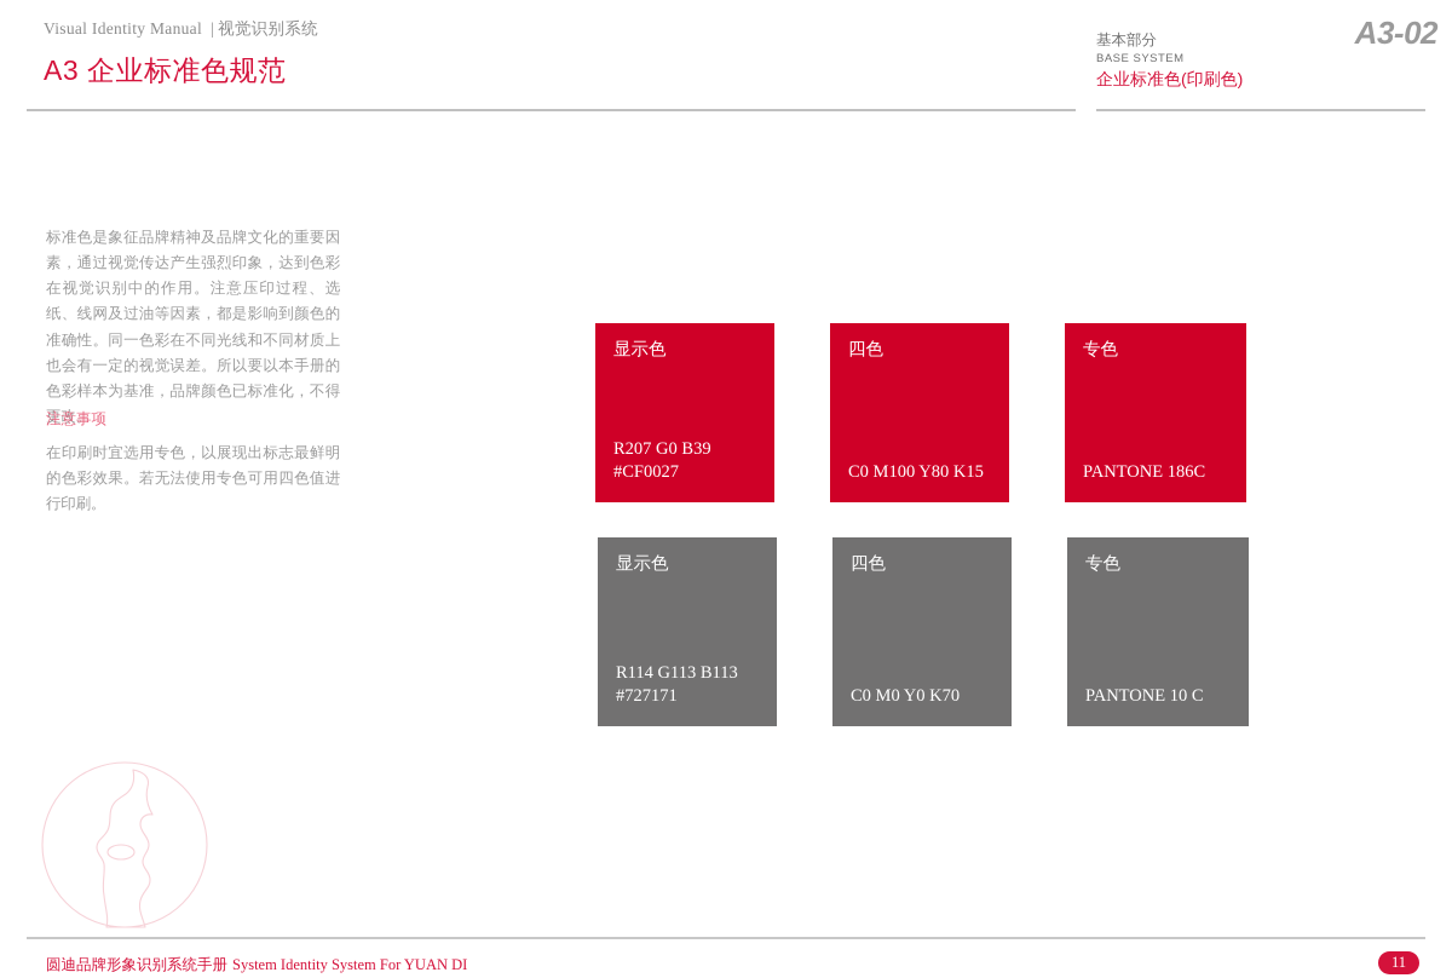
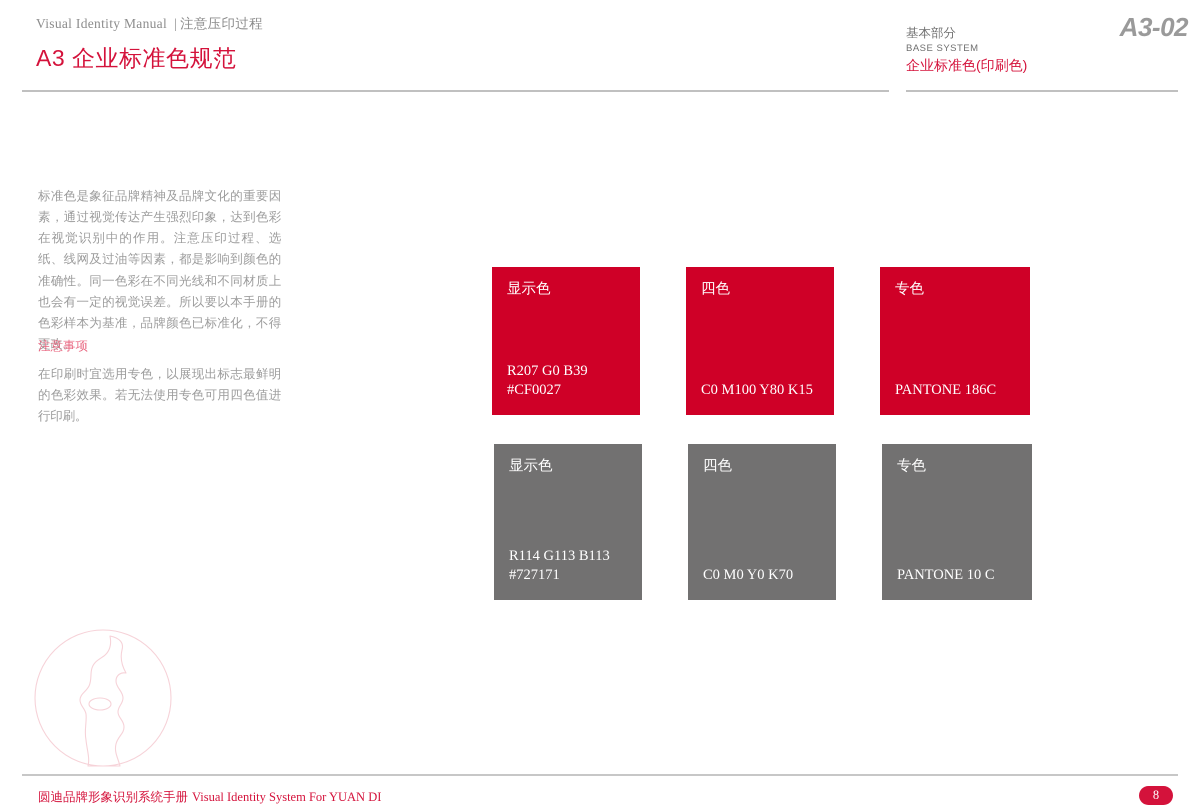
- Visual Identity Manual | 视觉识别系统
+ Visual Identity Manual | 注意压印过程
  A3 企业标准色规范
  基本部分
  BASE SYSTEM
  企业标准色(印刷色)
  A3-02
  标准色是象征品牌精神及品牌文化的重要因素，通过视觉传达产生强烈印象，达到色彩在视觉识别中的作用。注意压印过程、选纸、线网及过油等因素，都是影响到颜色的准确性。同一色彩在不同光线和不同材质上也会有一定的视觉误差。所以要以本手册的色彩样本为基准，品牌颜色已标准化，不得更改。
  注意事项
  在印刷时宜选用专色，以展现出标志最鲜明的色彩效果。若无法使用专色可用四色值进行印刷。
  显示色
  R207 G0 B39
  #CF0027
  四色
  C0 M100 Y80 K15
  专色
  PANTONE 186C
  显示色
  R114 G113 B113
  #727171
  四色
  C0 M0 Y0 K70
  专色
  PANTONE 10 C
- 圆迪品牌形象识别系统手册 System Identity System For YUAN DI
+ 圆迪品牌形象识别系统手册 Visual Identity System For YUAN DI
- 11
+ 8
